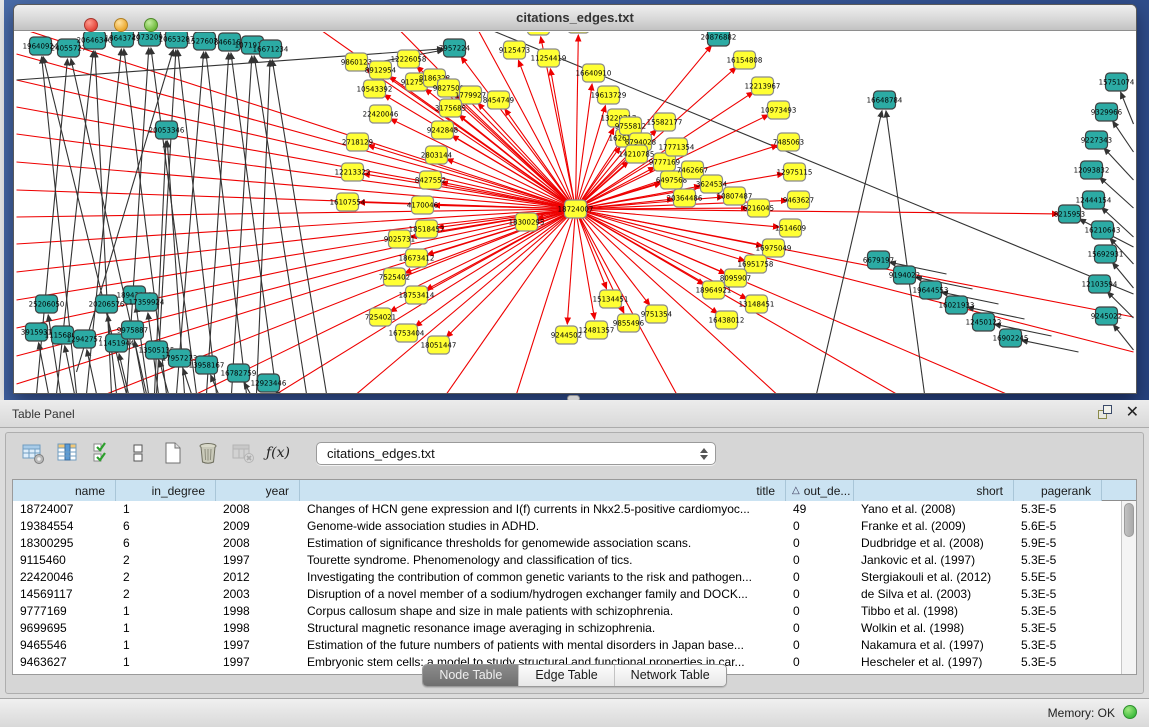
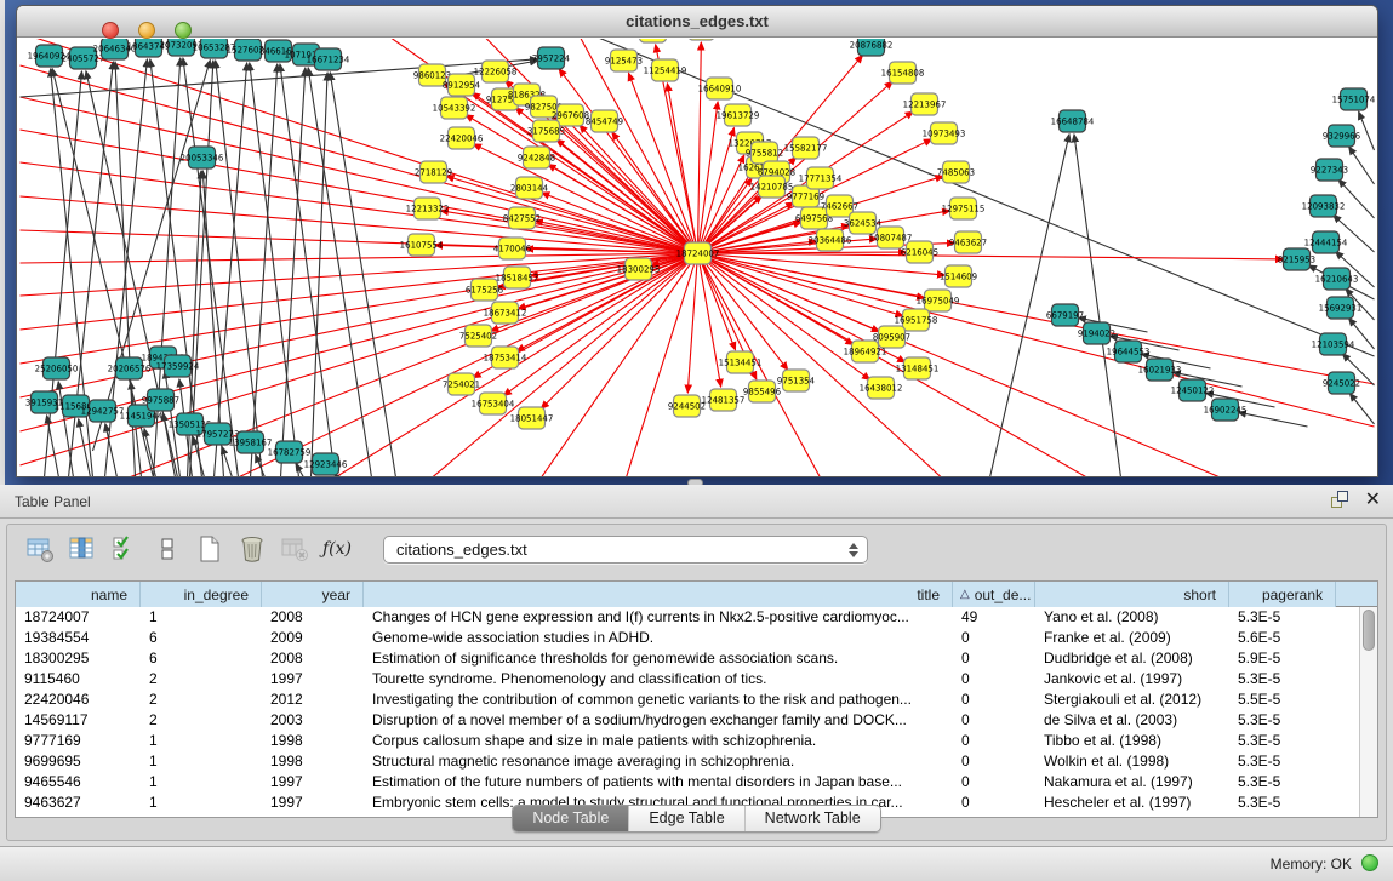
  citations_edges.txt
  18724007
  986012
  8912954
  12226058
  91275
  81863
  10543392
  982750
- 1779927
+ 2967608
  8454749
  3175685
  22420046
  9242848
  2803144
  2718129
  12213322
  8427552
  16107554
  4170046
  18518457
- 9025731
+ 6175256
  18673412
  7525402
  18753414
  7254021
  16753404
  18051447
  18300295
  9125473
  11254419
  16640910
  19613729
  16154808
  12213967
  10973493
  7485063
  12975115
  9463627
  1514609
  16975049
  16951758
  8095907
  18964921
  15134451
  9751354
  9855496
  12481357
  9244502
  9755812
  6794028
  14210785
  9777169
  6497568
  7462667
  3624534
  20364486
  10807487
  6216045
  13148451
  16438012
  15582177
  17771354
  19640924
  24055727
  20646340
  1864374
  2073209
  10653287
  1527607
  846616
  16671234
  20053346
  7957224
  20876882
  16648784
  15751074
  9329966
  9227343
  12093832
  12444154
  8215953
  16210643
  15692931
  12103594
  9245022
  6679197
  9194022
  19644553
  16021933
  12450122
  16902245
  25206050
  3915931
  111568
  12942757
  11451944
  20206576
  17359924
  9975887
  1350513
  17957273
  13958167
  16782759
  12923446
  Table Panel
  ✕
  ƒ(x)
  citations_edges.txt
  name
  in_degree
  year
  title
  △
  out_de...
  short
  pagerank
  18724007
  1
  2008
  Changes of HCN gene expression and I(f) currents in Nkx2.5-positive cardiomyoc...
  49
  Yano et al. (2008)
  5.3E-5
  19384554
  6
  2009
  Genome-wide association studies in ADHD.
  0
  Franke et al. (2009)
  5.6E-5
  18300295
  6
  2008
  Estimation of significance thresholds for genomewide association scans.
  0
  Dudbridge et al. (2008)
  5.9E-5
  9115460
  2
  1997
  Tourette syndrome. Phenomenology and classification of tics.
  0
  Jankovic et al. (1997)
  5.3E-5
  22420046
  2
  2012
  Investigating the contribution of common genetic variants to the risk and pathogen...
  0
  Stergiakouli et al. (2012)
  5.5E-5
  14569117
  2
  2003
  Disruption of a novel member of a sodium/hydrogen exchanger family and DOCK...
  0
  de Silva et al. (2003)
  5.3E-5
  9777169
  1
  1998
  Corpus callosum shape and size in male patients with schizophrenia.
  0
  Tibbo et al. (1998)
  5.3E-5
  9699695
  1
  1998
  Structural magnetic resonance image averaging in schizophrenia.
  0
  Wolkin et al. (1998)
  5.3E-5
  9465546
  1
  1997
  Estimation of the future numbers of patients with mental disorders in Japan base...
  0
  Nakamura et al. (1997)
  5.3E-5
  9463627
  1
  1997
  Embryonic stem cells: a model to study structural and functional properties in car...
  0
  Hescheler et al. (1997)
  5.3E-5
  Node Table
  Edge Table
  Network Table
  Memory: OK
